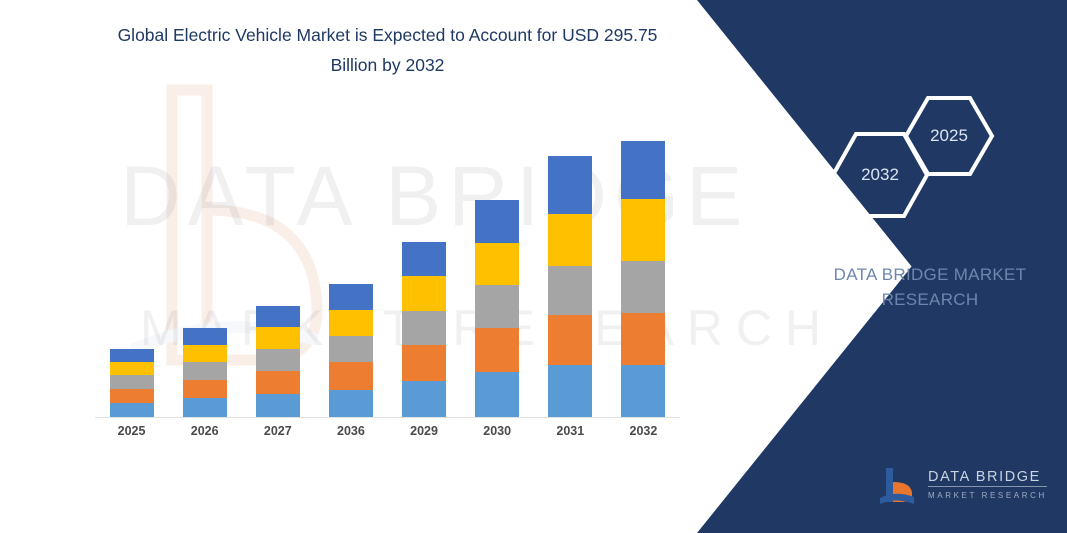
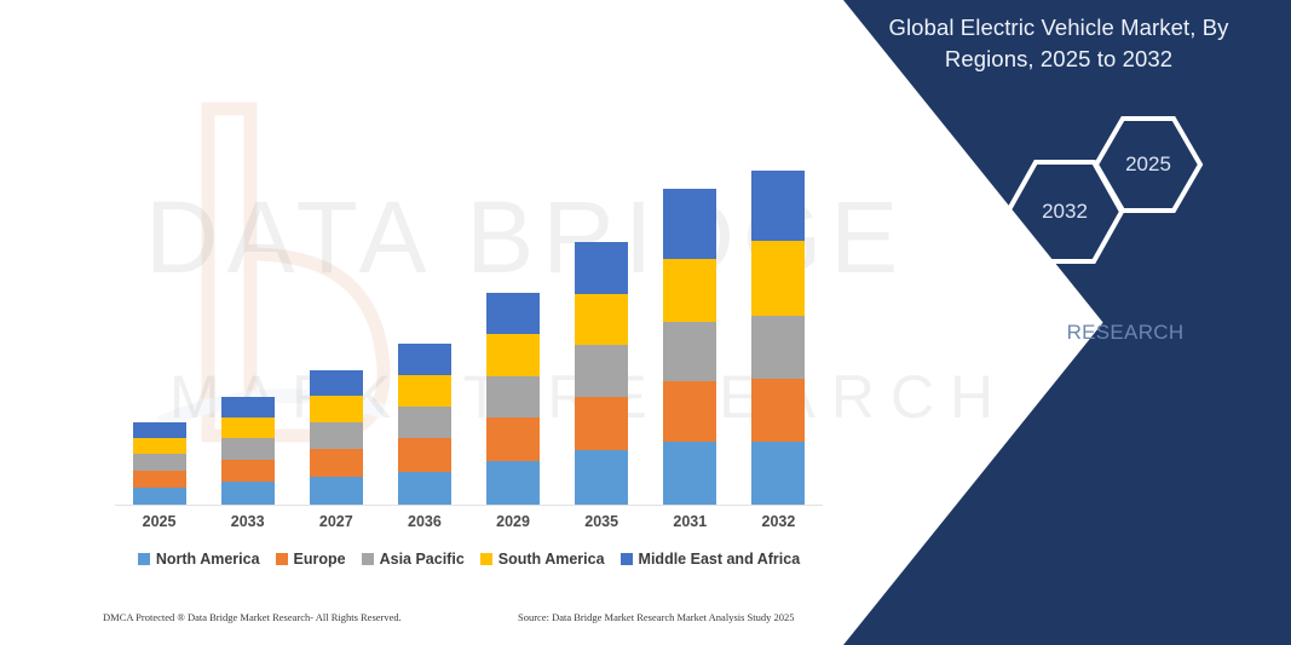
  DATA BRIE
- Global Electric Vehicle Market is Expected to Account for USD 295.75 Billion by 2032
  2025
- 2026
+ 2033
  2027
  2036
  2029
- 2030
+ 2035
  2031
  2032
+ North America
+ Europe
+ Asia Pacific
+ South America
+ Middle East and Africa
+ DMCA Protected ® Data Bridge Market Research- All Rights Reserved.
+ Source: Data Bridge Market Research Market Analysis Study 2025
+ Global Electric Vehicle Market, By Regions, 2025 to 2032
  2032
  2025
- DATA BRIDGE MARKET
  RESEARCH
- DATA BRIDGE
- MARKET RESEARCH
